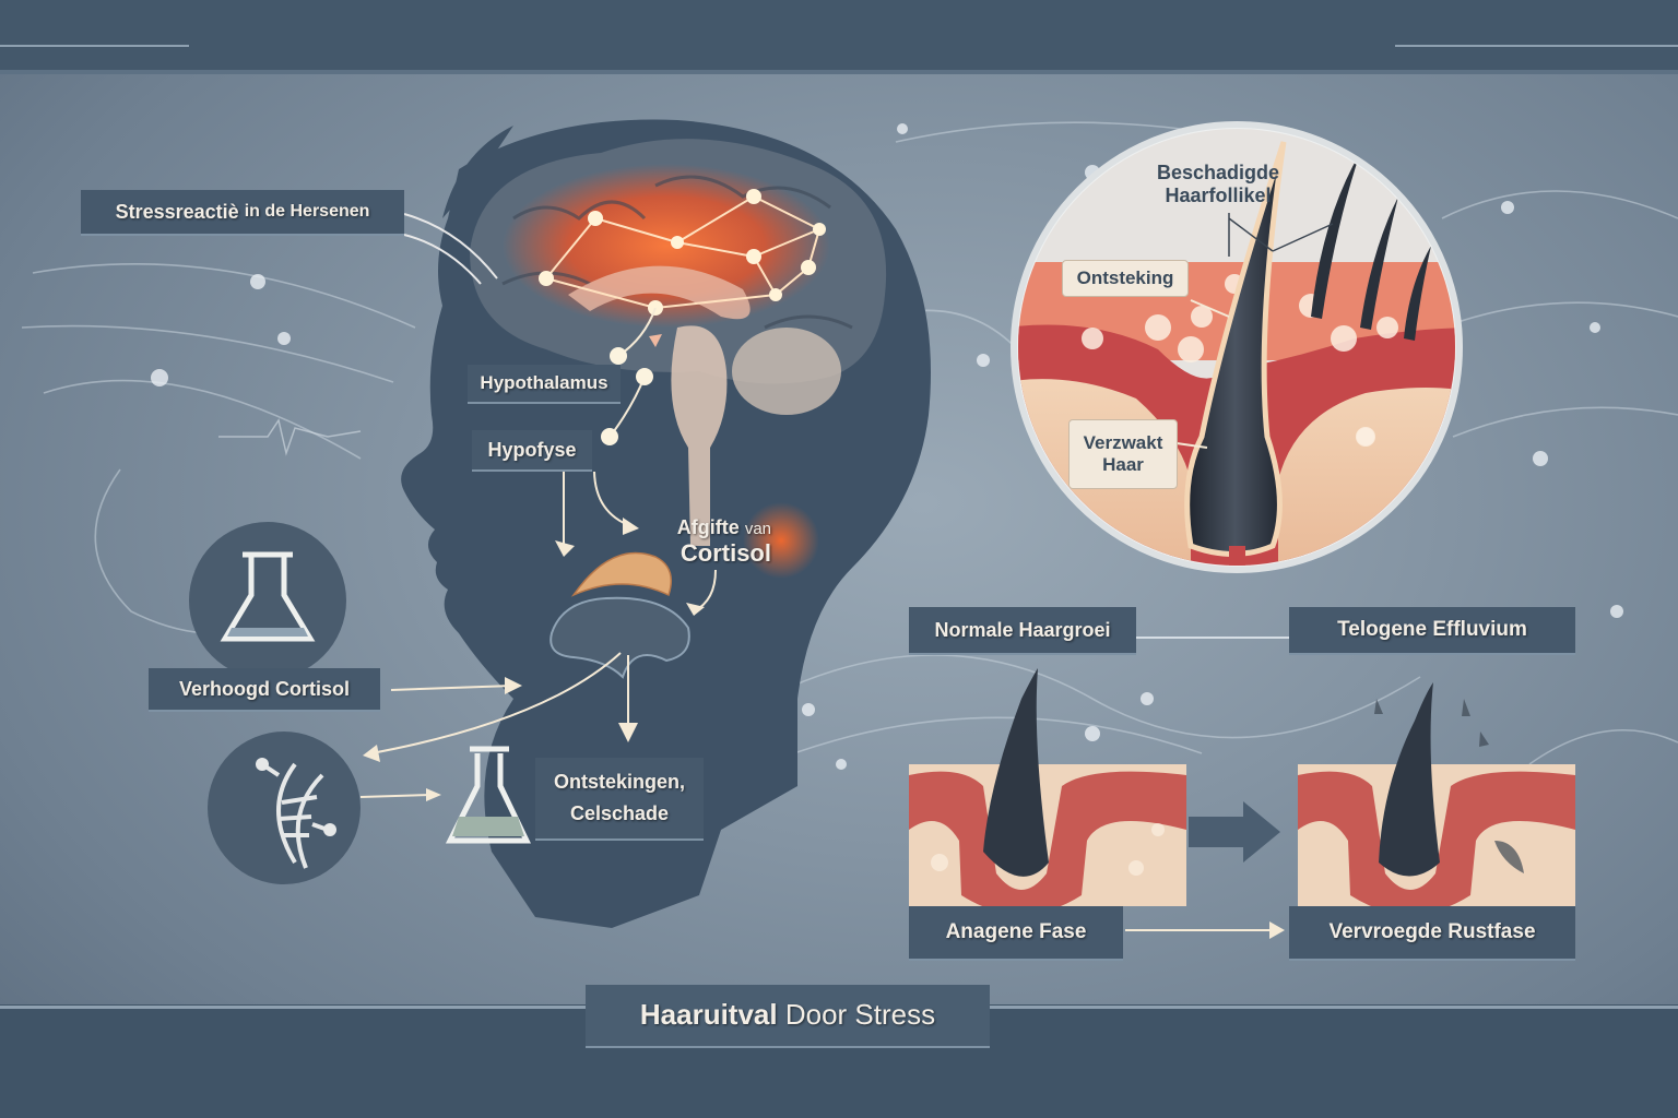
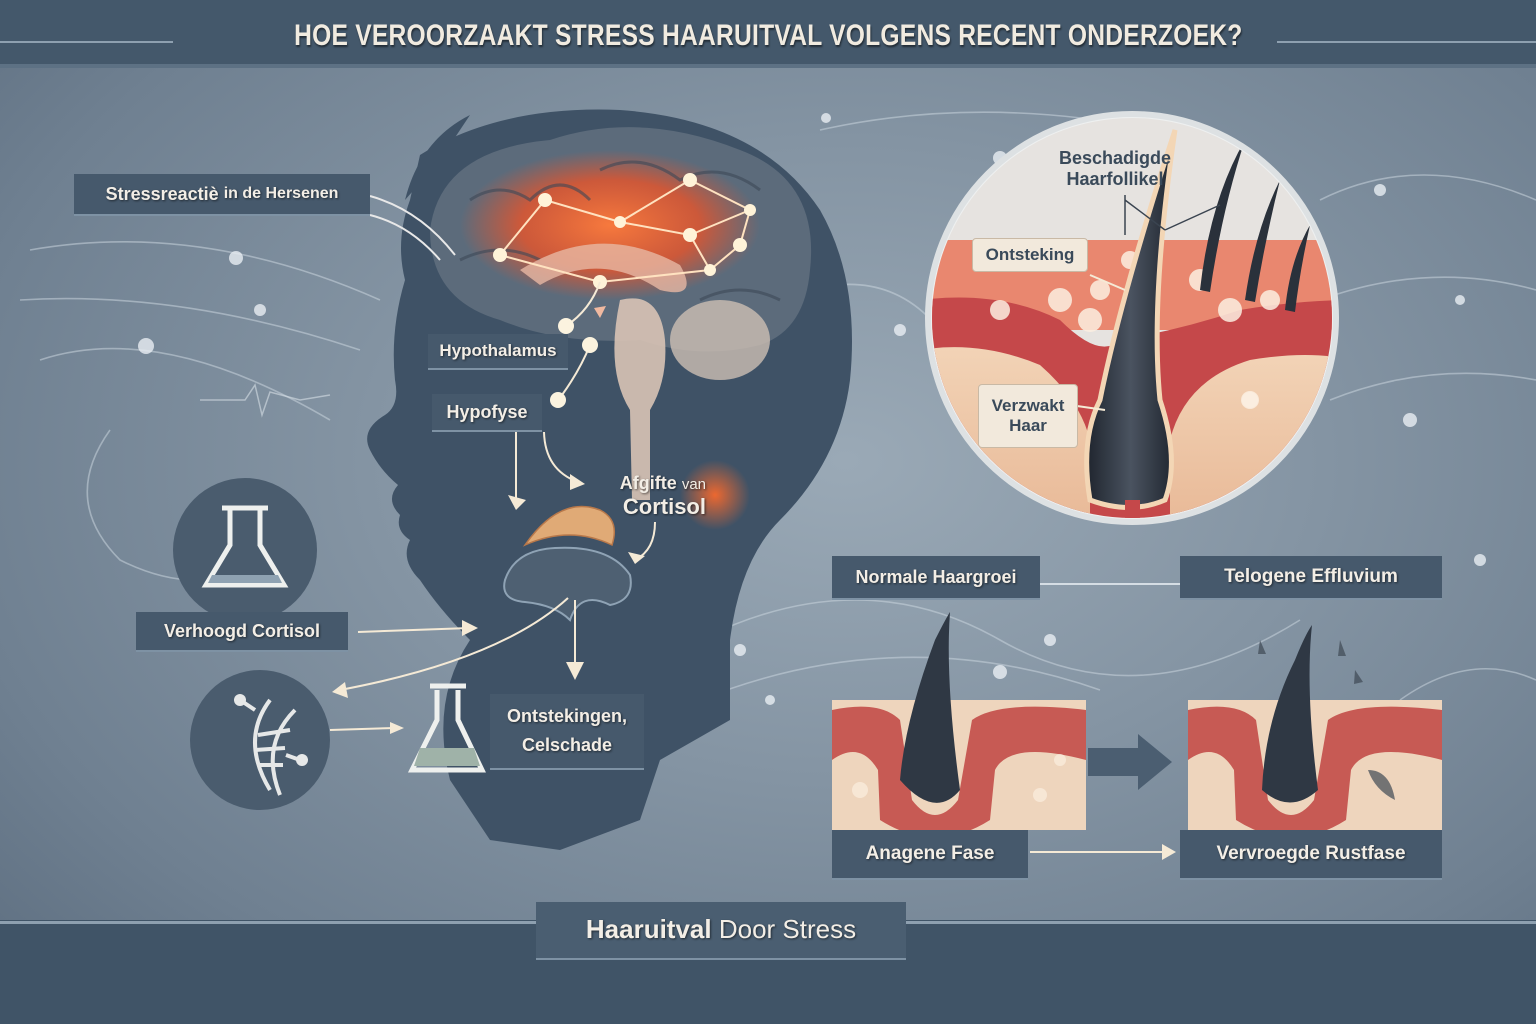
+ HOE VEROORZAAKT STRESS HAARUITVAL VOLGENS RECENT ONDERZOEK?
  Stressreactiè
  in de Hersenen
  Hypothalamus
  Hypofyse
  Afgifte van
  Cortisol
  Verhoogd Cortisol
  Ontstekingen,
  Celschade
  Beschadigde
  Haarfollikel
  Ontsteking
  Verzwakt
  Haar
  Normale Haargroei
  Telogene Effluvium
  Anagene Fase
  Vervroegde Rustfase
  Haaruitval
  Door Stress
